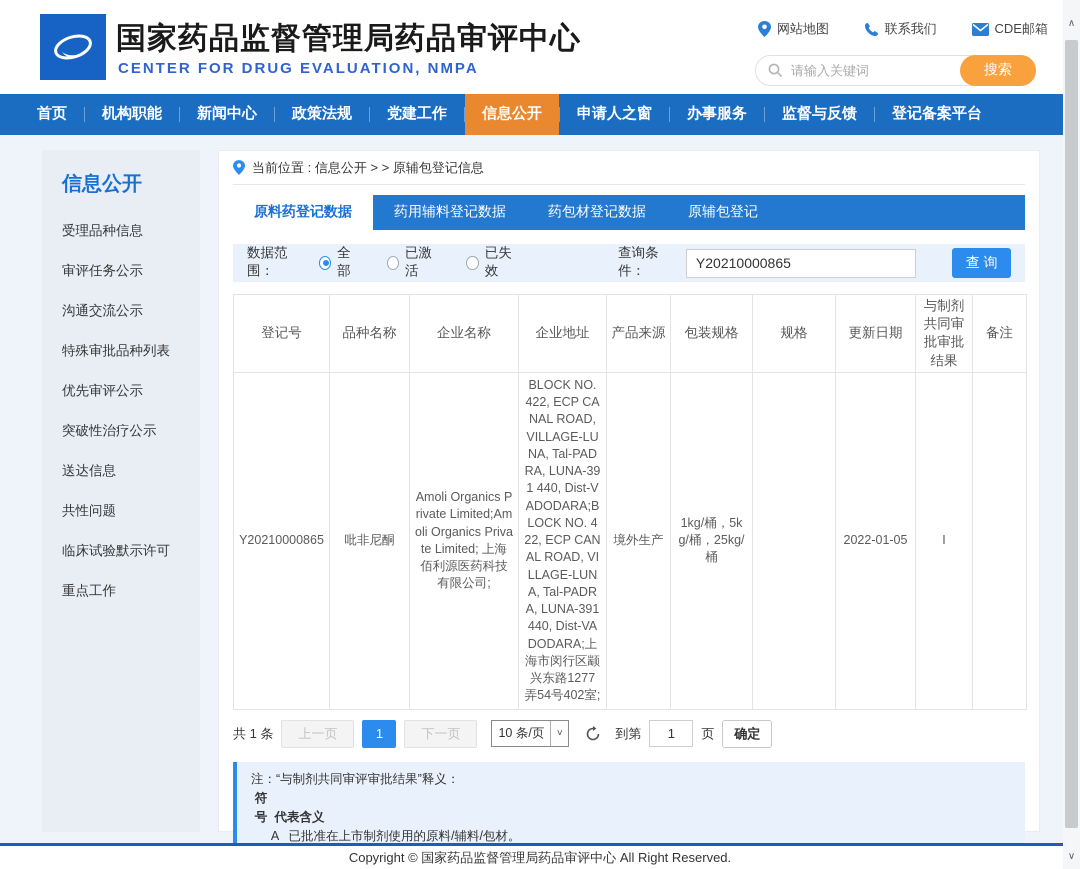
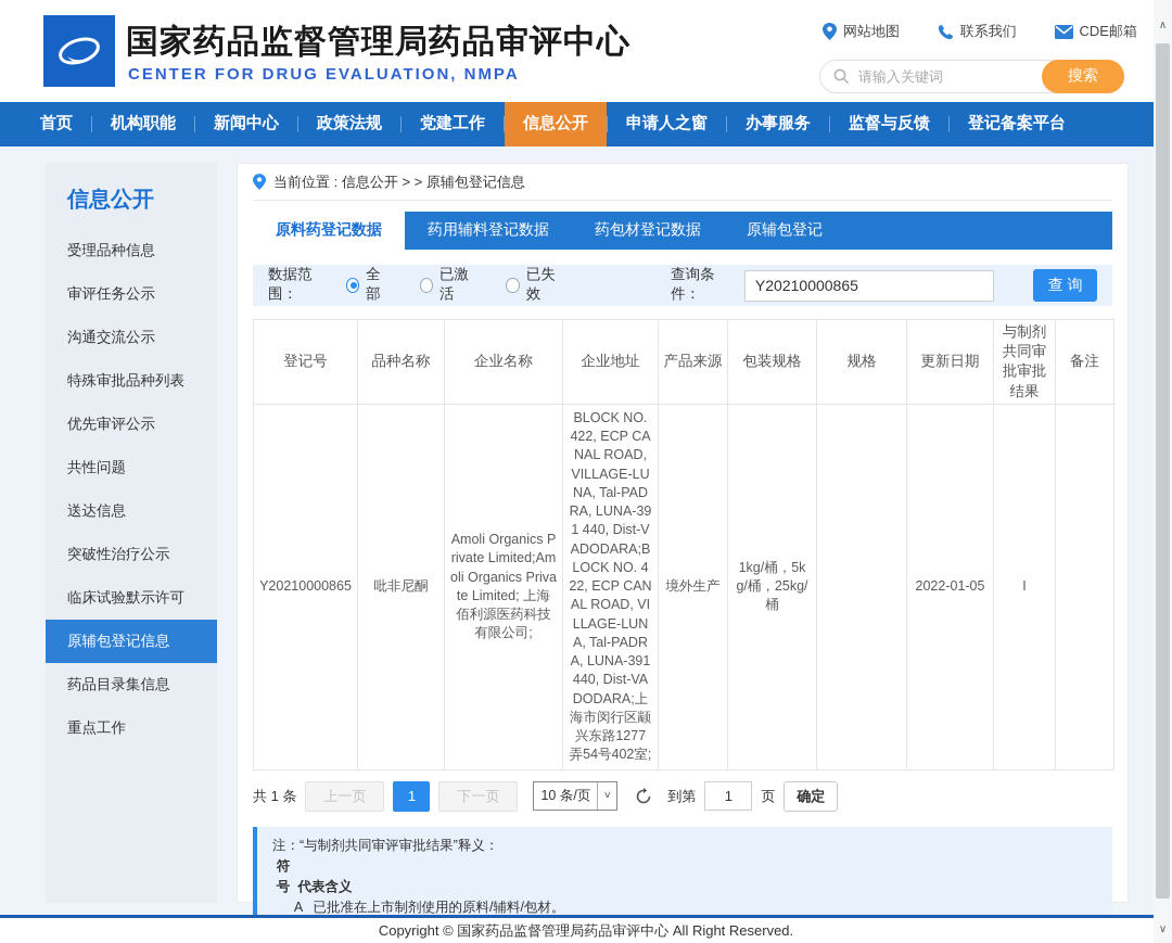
  国家药品监督管理局药品审评中心
  CENTER FOR DRUG EVALUATION, NMPA
  网站地图
  联系我们
  CDE邮箱
  请输入关键词
  搜索
  首页
  机构职能
  新闻中心
  政策法规
  党建工作
  信息公开
  申请人之窗
  办事服务
  监督与反馈
  登记备案平台
  信息公开
  受理品种信息
  审评任务公示
  沟通交流公示
  特殊审批品种列表
  优先审评公示
- 突破性治疗公示
+ 共性问题
  送达信息
- 共性问题
+ 突破性治疗公示
  临床试验默示许可
+ 原辅包登记信息
+ 药品目录集信息
  重点工作
  当前位置 : 信息公开 > > 原辅包登记信息
  原料药登记数据
  药用辅料登记数据
  药包材登记数据
  原辅包登记
  数据范围：
  全部
  已激活
  已失效
  查询条件：
  Y20210000865
  查 询
  登记号	品种名称	企业名称	企业地址	产品来源	包装规格	规格	更新日期	与制剂共同审批审批结果	备注
  Y20210000865	吡非尼酮	Amoli Organics Private Limited;Amoli Organics Private Limited; 上海佰利源医药科技有限公司;	BLOCK NO. 422, ECP CANAL ROAD, VILLAGE-LUNA, Tal-PADRA, LUNA-391 440, Dist-VADODARA;BLOCK NO. 422, ECP CANAL ROAD, VILLAGE-LUNA, Tal-PADRA, LUNA-391 440, Dist-VADODARA;上海市闵行区颛兴东路1277 弄54号402室;	境外生产	1kg/桶，5kg/桶，25kg/桶		2022-01-05	I
  共 1 条
  上一页
  1
  下一页
  10 条/页
  ˅
  到第
  1
  页
  确定
  注：“与制剂共同审评审批结果”释义：
  符号 代表含义
  A 已批准在上市制剂使用的原料/辅料/包材。
  Copyright © 国家药品监督管理局药品审评中心 All Right Reserved.
  ∧
  ∨
